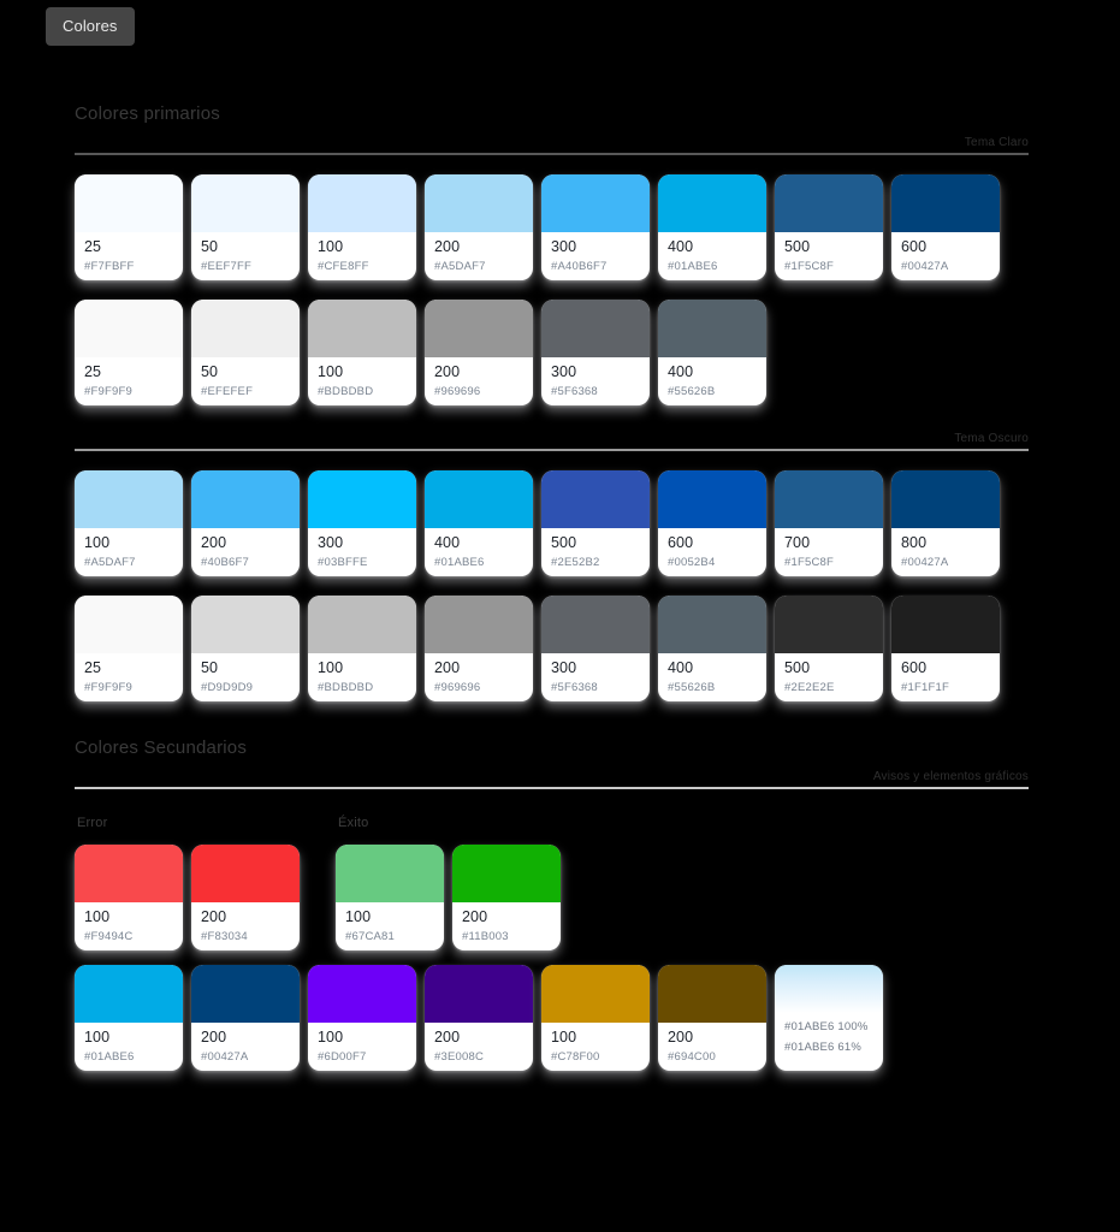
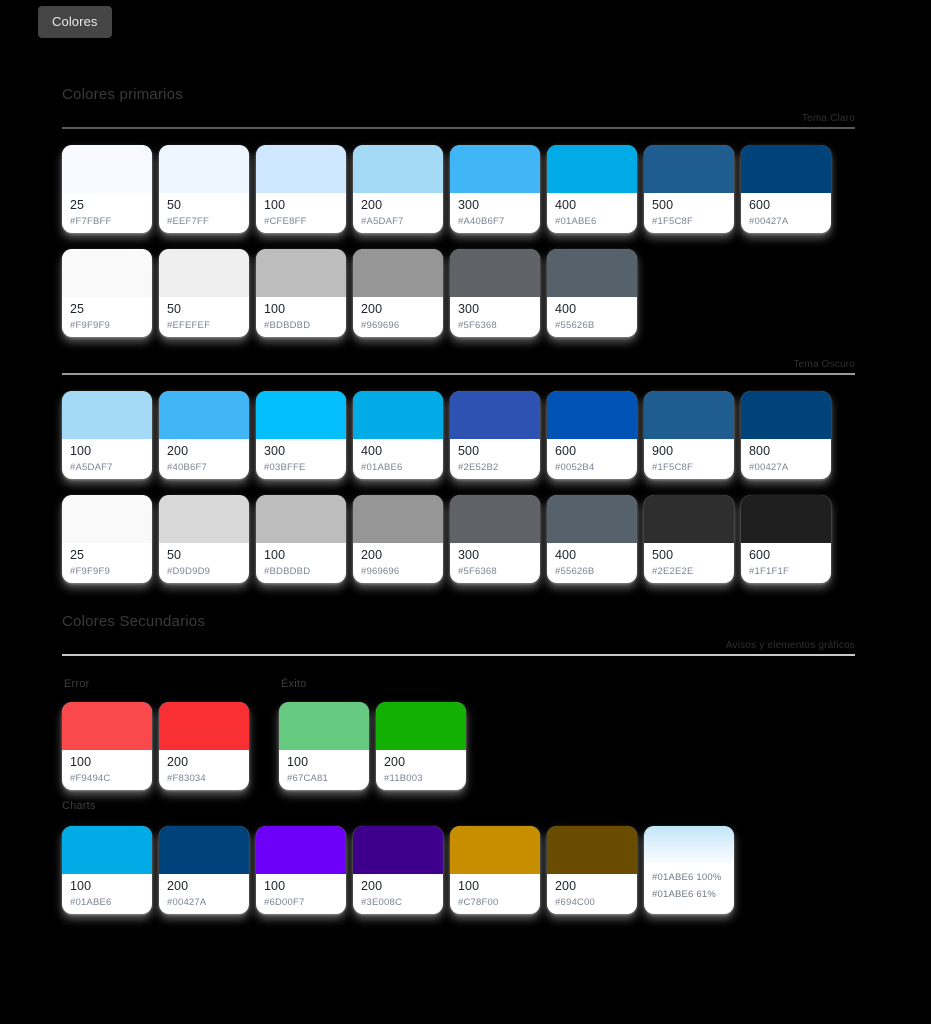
  Colores
  Colores primarios
  Tema Claro
  25
  #F7FBFF
  50
  #EEF7FF
  100
  #CFE8FF
  200
  #A5DAF7
  300
  #A40B6F7
  400
  #01ABE6
  500
  #1F5C8F
  600
  #00427A
  25
  #F9F9F9
  50
  #EFEFEF
  100
  #BDBDBD
  200
  #969696
  300
  #5F6368
  400
  #55626B
  Tema Oscuro
  100
  #A5DAF7
  200
  #40B6F7
  300
  #03BFFE
  400
  #01ABE6
  500
  #2E52B2
  600
  #0052B4
- 700
+ 900
  #1F5C8F
  800
  #00427A
  25
  #F9F9F9
  50
  #D9D9D9
  100
  #BDBDBD
  200
  #969696
  300
  #5F6368
  400
  #55626B
  500
  #2E2E2E
  600
  #1F1F1F
  Colores Secundarios
  Avisos y elementos gráficos
  Error
  100
  #F9494C
  200
  #F83034
  Éxito
  100
  #67CA81
  200
  #11B003
+ Charts
  100
  #01ABE6
  200
  #00427A
  100
  #6D00F7
  200
  #3E008C
  100
  #C78F00
  200
  #694C00
  #01ABE6 100%
  #01ABE6 61%
